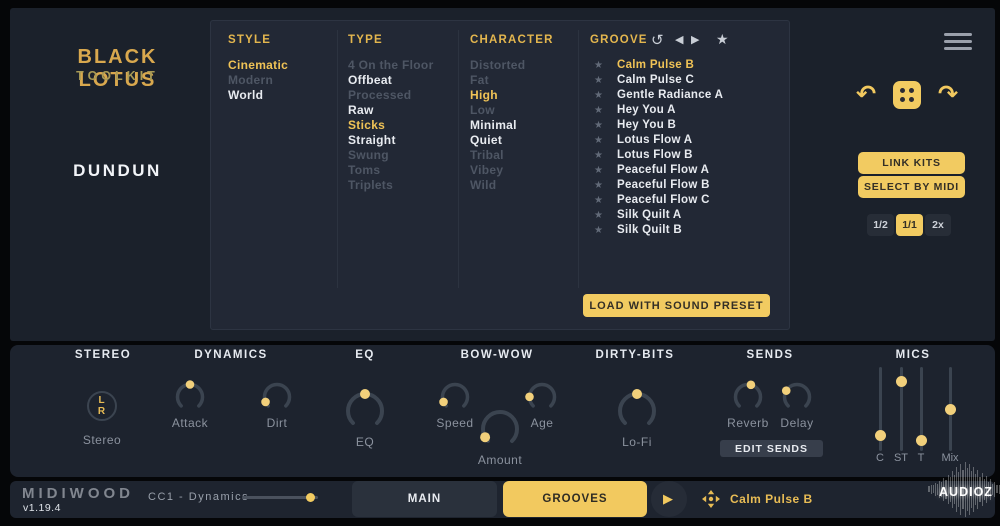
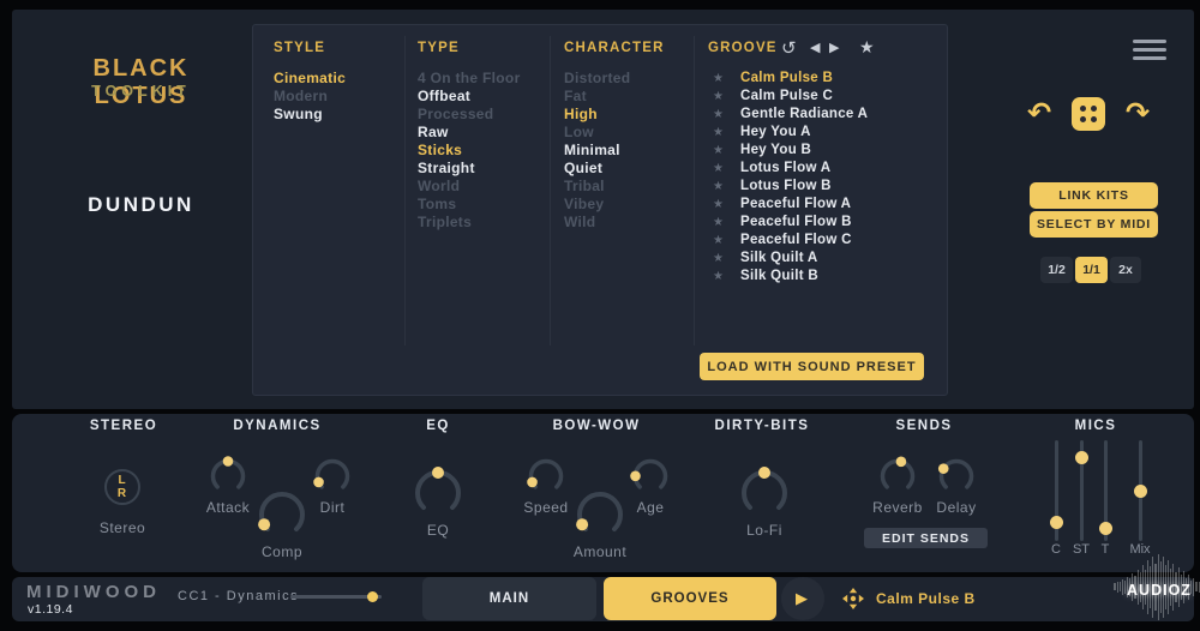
  BLACK LOTUS
  TOOLKIT
  DUNDUN
  STYLE
  TYPE
  CHARACTER
  GROOVE
  ↺
  ◀
  ▶
  ★
  Cinematic
  Modern
- World
+ Swung
  4 On the Floor
  Offbeat
  Processed
  Raw
  Sticks
  Straight
- Swung
+ World
  Toms
  Triplets
  Distorted
  Fat
  High
  Low
  Minimal
  Quiet
  Tribal
  Vibey
  Wild
  ★
  Calm Pulse B
  ★
  Calm Pulse C
  ★
  Gentle Radiance A
  ★
  Hey You A
  ★
  Hey You B
  ★
  Lotus Flow A
  ★
  Lotus Flow B
  ★
  Peaceful Flow A
  ★
  Peaceful Flow B
  ★
  Peaceful Flow C
  ★
  Silk Quilt A
  ★
  Silk Quilt B
  LOAD WITH SOUND PRESET
  ↶
  ↷
  LINK KITS
  SELECT BY MIDI
  1/2
  1/1
  2x
  STEREO
  DYNAMICS
  EQ
  BOW-WOW
  DIRTY-BITS
  SENDS
  MICS
  L R
  Stereo
  Attack
  Dirt
+ Comp
  EQ
  Speed
  Age
  Amount
  Lo-Fi
  Reverb
  Delay
  EDIT SENDS
  C
  ST
  T
  Mix
  MIDIWOOD
  v1.19.4
  CC1 - Dynamic
  MAIN
  GROOVES
  ▶
  Calm Pulse B
  AUDIOZ
